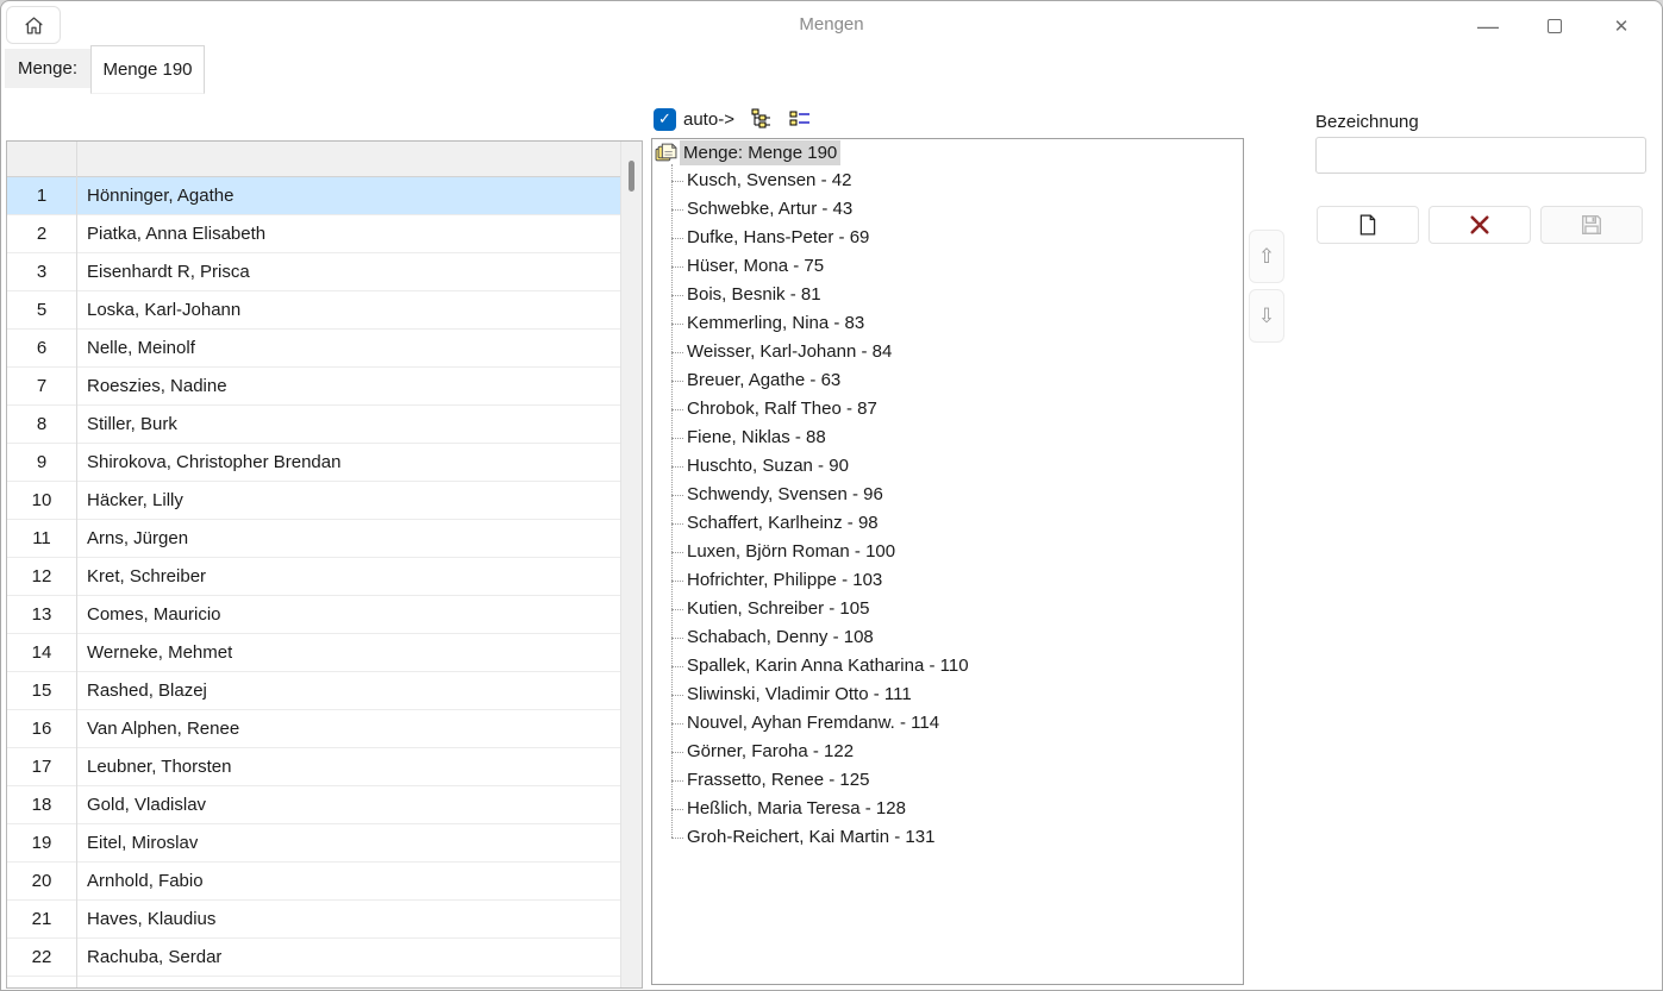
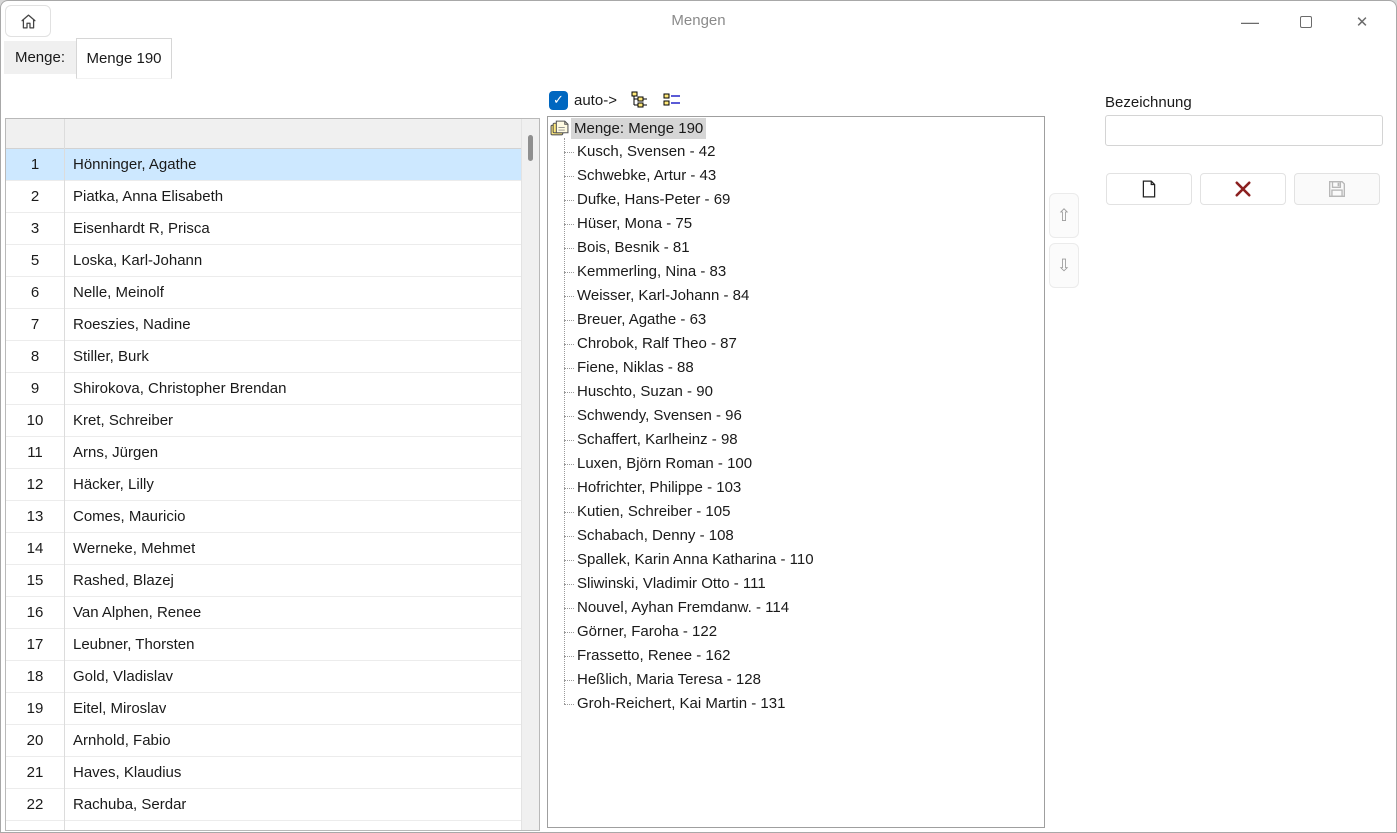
  Mengen
  —
  ✕
  Menge:
  Menge 190
  1
  Hönninger, Agathe
  2
  Piatka, Anna Elisabeth
  3
  Eisenhardt R, Prisca
  5
  Loska, Karl-Johann
  6
  Nelle, Meinolf
  7
  Roeszies, Nadine
  8
  Stiller, Burk
  9
  Shirokova, Christopher Brendan
  10
- Häcker, Lilly
+ Kret, Schreiber
  11
  Arns, Jürgen
  12
- Kret, Schreiber
+ Häcker, Lilly
  13
  Comes, Mauricio
  14
  Werneke, Mehmet
  15
  Rashed, Blazej
  16
  Van Alphen, Renee
  17
  Leubner, Thorsten
  18
  Gold, Vladislav
  19
  Eitel, Miroslav
  20
  Arnhold, Fabio
  21
  Haves, Klaudius
  22
  Rachuba, Serdar
  ✓
  auto->
  Menge: Menge 190
  Kusch, Svensen - 42
  Schwebke, Artur - 43
  Dufke, Hans-Peter - 69
  Hüser, Mona - 75
  Bois, Besnik - 81
  Kemmerling, Nina - 83
  Weisser, Karl-Johann - 84
  Breuer, Agathe - 63
  Chrobok, Ralf Theo - 87
  Fiene, Niklas - 88
  Huschto, Suzan - 90
  Schwendy, Svensen - 96
  Schaffert, Karlheinz - 98
  Luxen, Björn Roman - 100
  Hofrichter, Philippe - 103
  Kutien, Schreiber - 105
  Schabach, Denny - 108
  Spallek, Karin Anna Katharina - 110
  Sliwinski, Vladimir Otto - 111
  Nouvel, Ayhan Fremdanw. - 114
  Görner, Faroha - 122
- Frassetto, Renee - 125
+ Frassetto, Renee - 162
  Heßlich, Maria Teresa - 128
  Groh-Reichert, Kai Martin - 131
  ⇧
  ⇩
  Bezeichnung
